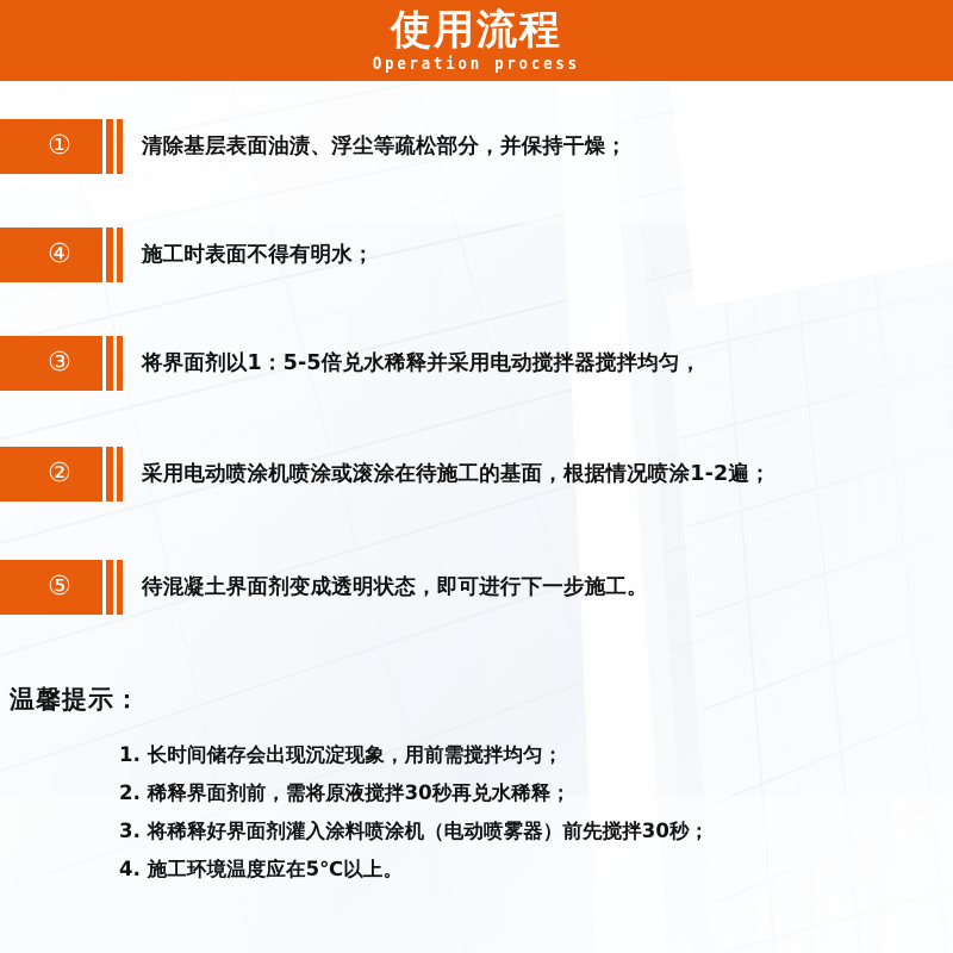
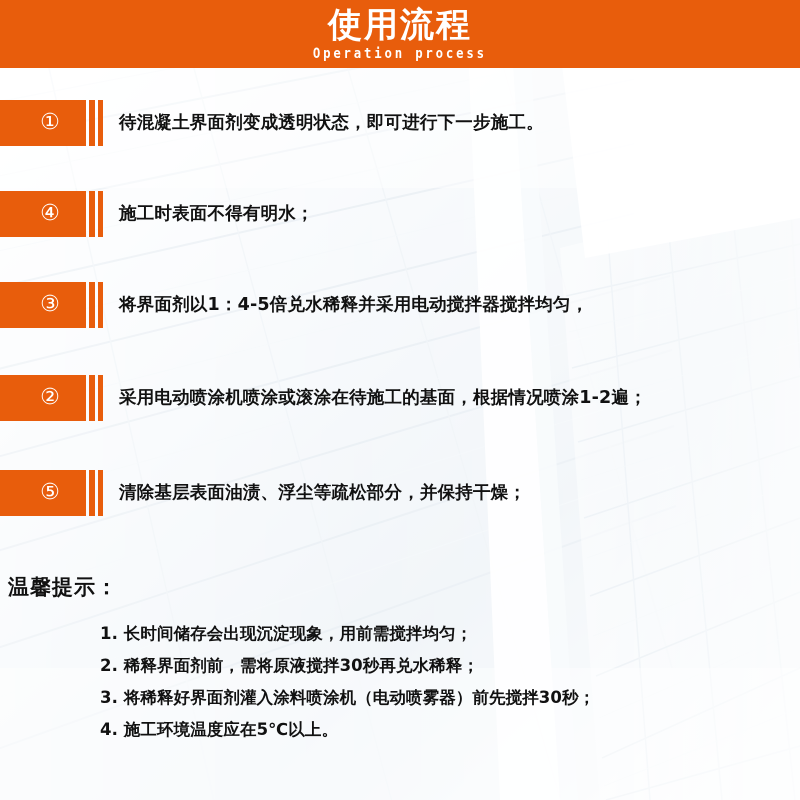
  使用流程
  Operation process
  ①
- 清除基层表面油渍、浮尘等疏松部分，并保持干燥；
+ 待混凝土界面剂变成透明状态，即可进行下一步施工。
  ④
  施工时表面不得有明水；
  ③
- 将界面剂以1：5-5倍兑水稀释并采用电动搅拌器搅拌均匀，
+ 将界面剂以1：4-5倍兑水稀释并采用电动搅拌器搅拌均匀，
  ②
  采用电动喷涂机喷涂或滚涂在待施工的基面，根据情况喷涂1-2遍；
  ⑤
- 待混凝土界面剂变成透明状态，即可进行下一步施工。
+ 清除基层表面油渍、浮尘等疏松部分，并保持干燥；
  温馨提示：
  1. 长时间储存会出现沉淀现象，用前需搅拌均匀；
  2. 稀释界面剂前，需将原液搅拌30秒再兑水稀释；
  3. 将稀释好界面剂灌入涂料喷涂机（电动喷雾器）前先搅拌30秒；
  4. 施工环境温度应在5℃以上。
